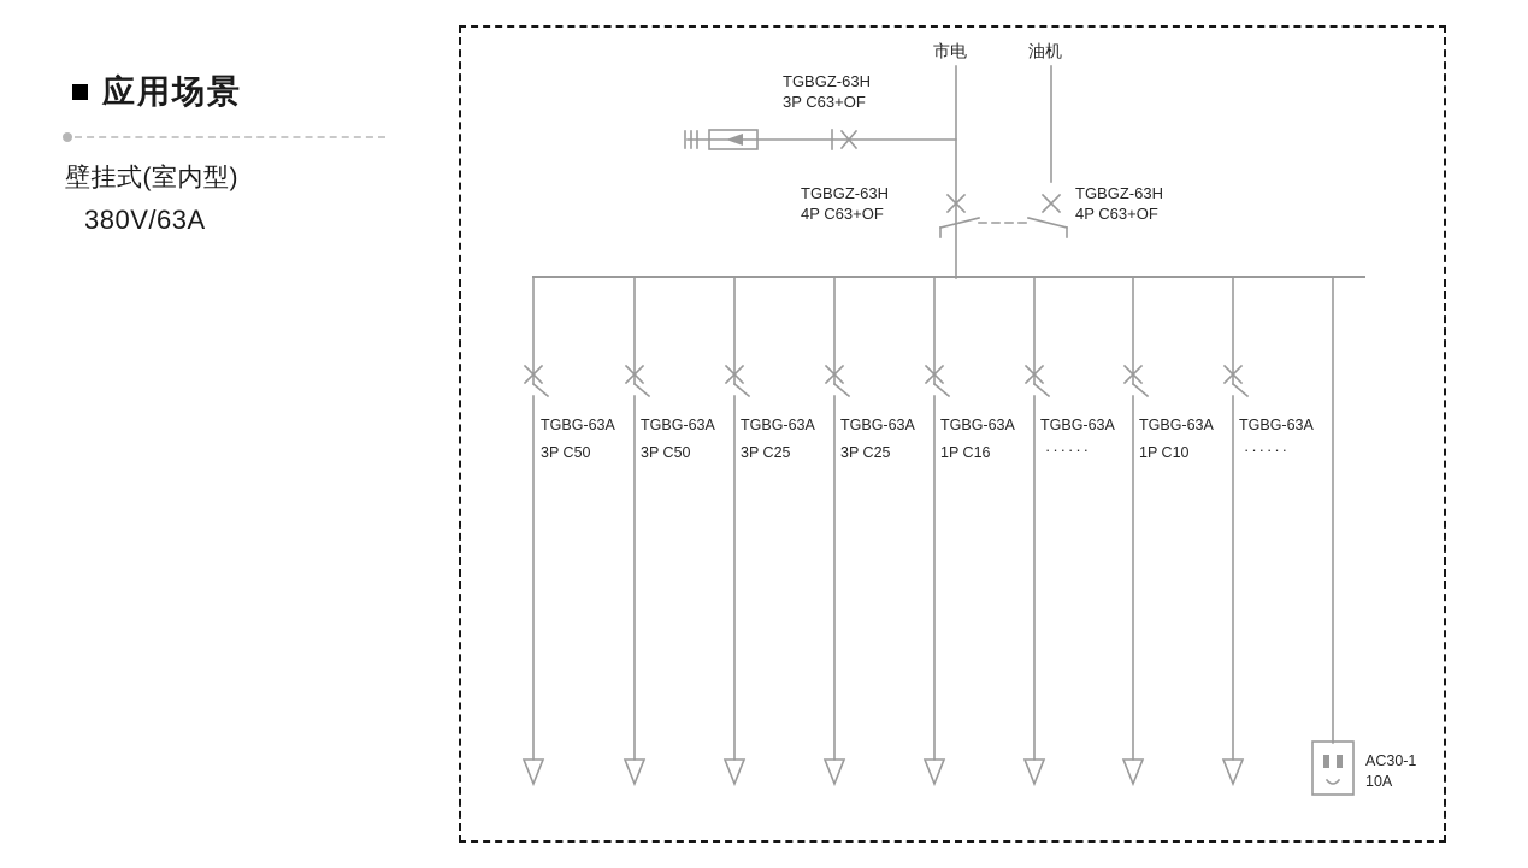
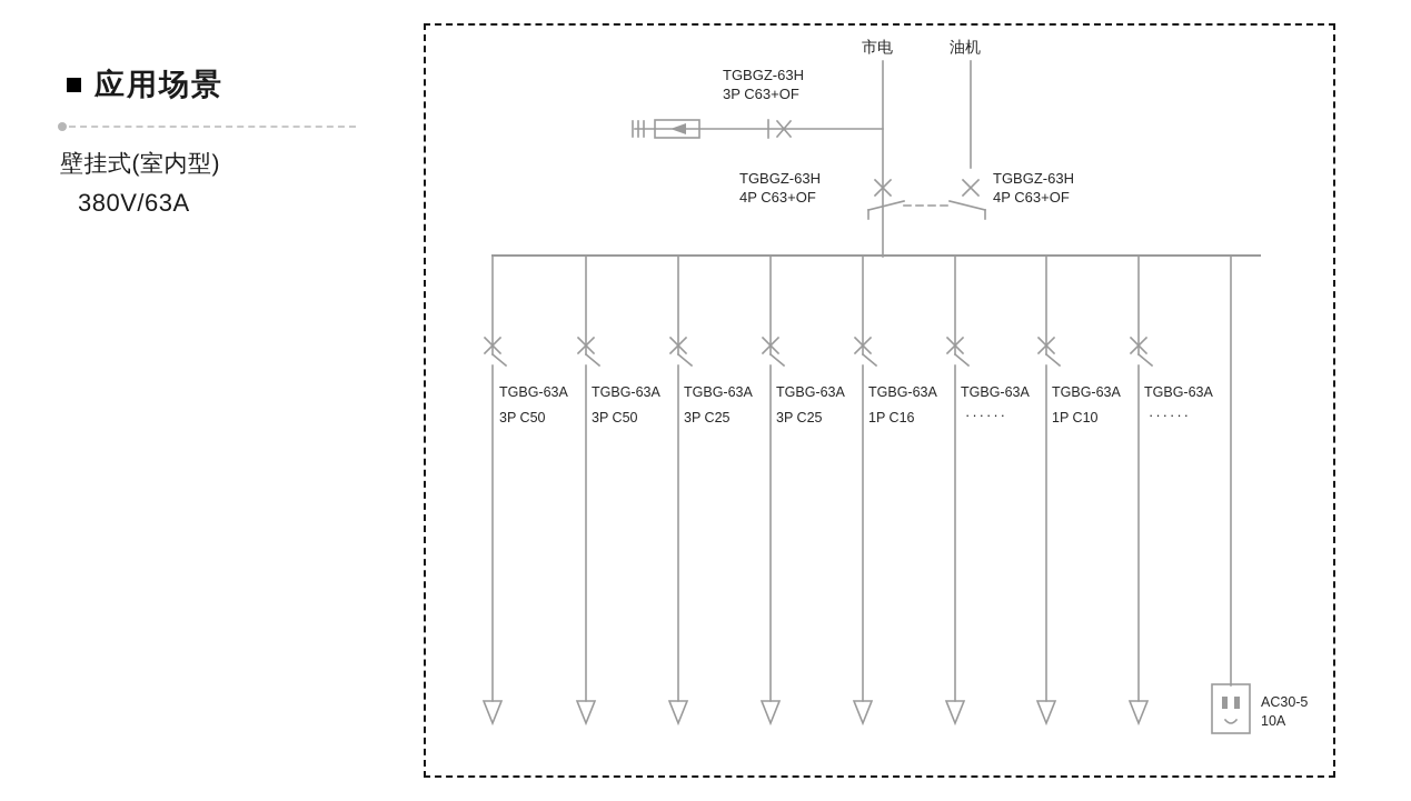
  应用场景
  壁挂式(室内型)
  380V/63A
  市电
  油机
  TGBGZ-63H
  3P C63+OF
  TGBGZ-63H
  4P C63+OF
  TGBGZ-63H
  4P C63+OF
  TGBG-63A
  3P C50
  TGBG-63A
  3P C50
  TGBG-63A
  3P C25
  TGBG-63A
  3P C25
  TGBG-63A
  1P C16
  TGBG-63A
  ······
  TGBG-63A
  1P C10
  TGBG-63A
  ······
- AC30-1
+ AC30-5
  10A
